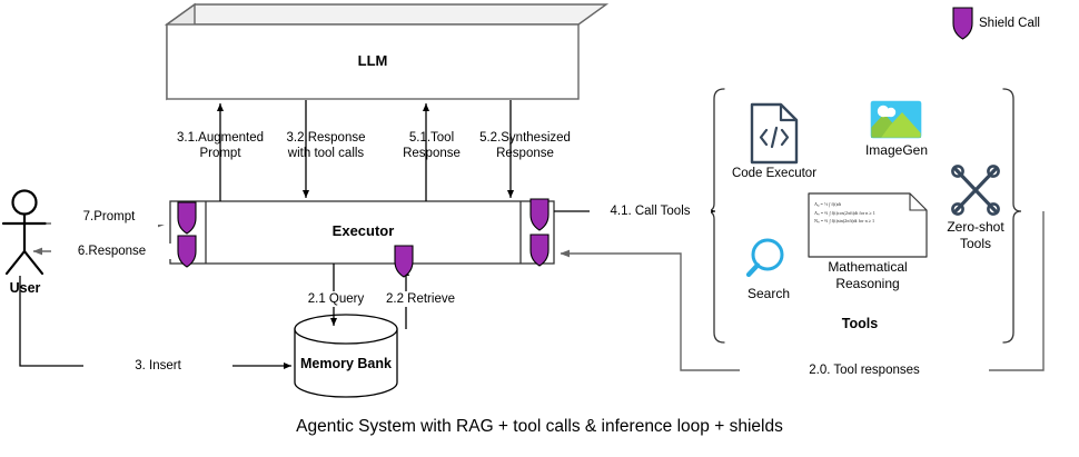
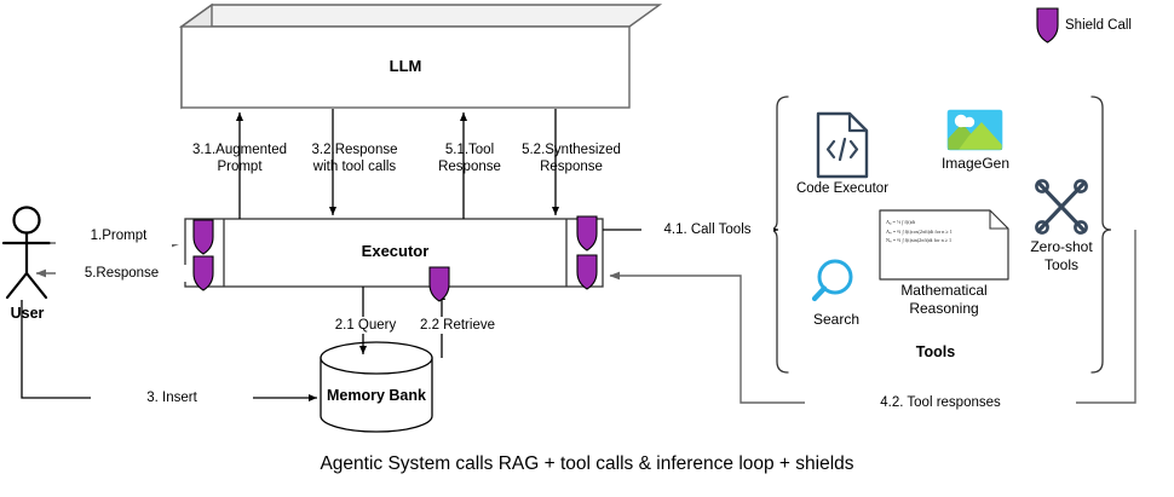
  LLM
  Executor
  Memory Bank
  User
- 7.Prompt
+ 1.Prompt
- 6.Response
+ 5.Response
  3. Insert
  2.1 Query
  2.2 Retrieve
  3.1.Augmented
  Prompt
  3.2.Response
  with tool calls
  5.1.Tool
  Response
  5.2.Synthesized
  Response
  4.1. Call Tools
- 2.0. Tool responses
+ 4.2. Tool responses
  Code Executor
  ImageGen
  Search
  Mathematical
  Reasoning
  Zero-shot
  Tools
  Tools
  Shield Call
- Agentic System with RAG + tool calls & inference loop + shields
+ Agentic System calls RAG + tool calls & inference loop + shields
